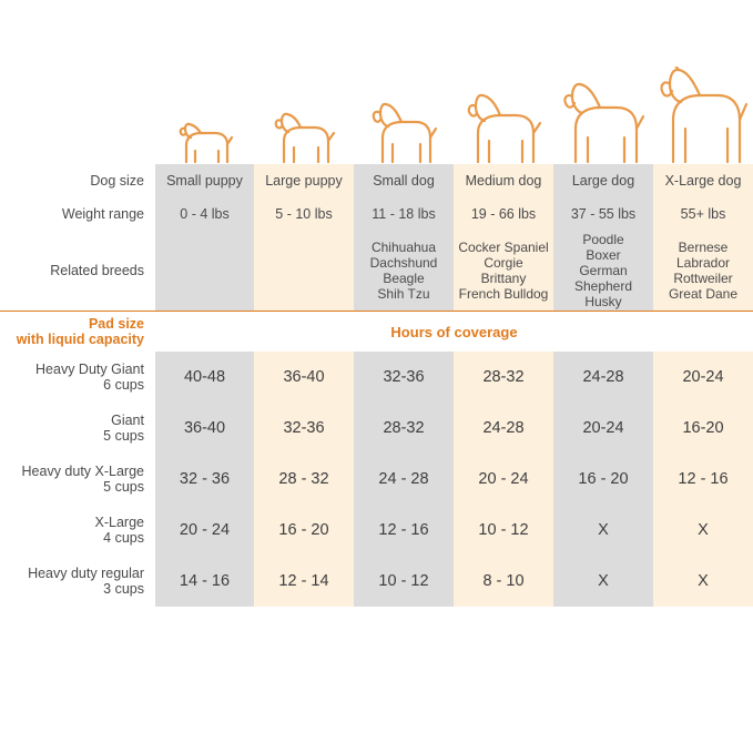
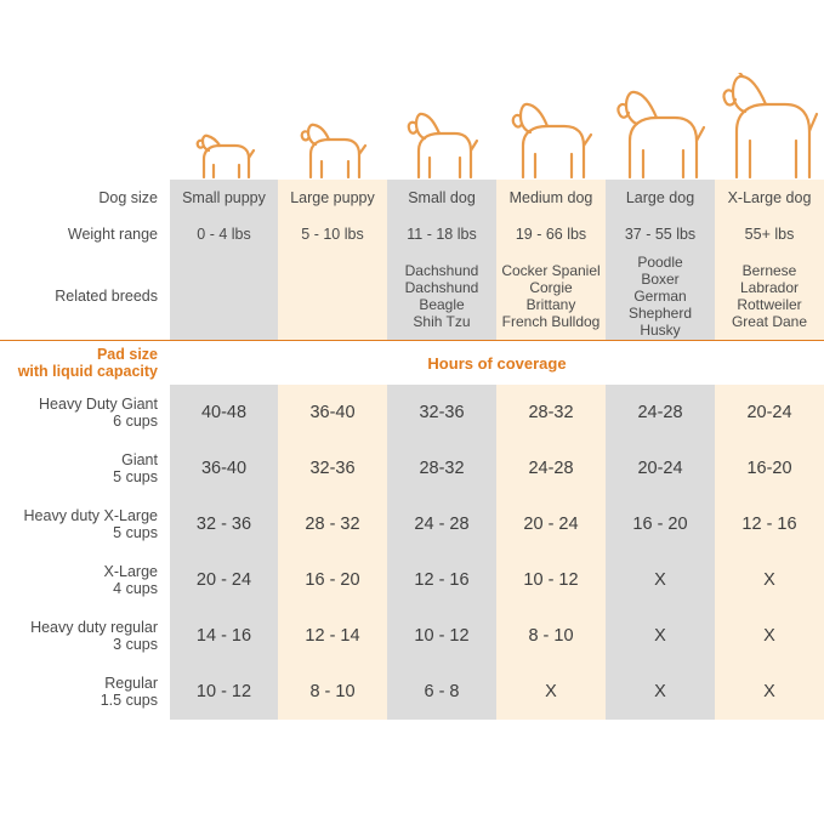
  Dog size	Small puppy	Large puppy	Small dog	Medium dog	Large dog	X-Large dog
  Weight range	0 - 4 lbs	5 - 10 lbs	11 - 18 lbs	19 - 66 lbs	37 - 55 lbs	55+ lbs
- Related breeds			Chihuahua Dachshund Beagle Shih Tzu	Cocker Spaniel Corgie Brittany French Bulldog	Poodle Boxer German Shepherd Husky	Bernese Labrador Rottweiler Great Dane
+ Related breeds			Dachshund Dachshund Beagle Shih Tzu	Cocker Spaniel Corgie Brittany French Bulldog	Poodle Boxer German Shepherd Husky	Bernese Labrador Rottweiler Great Dane
  Pad size with liquid capacity	Hours of coverage
  Heavy Duty Giant 6 cups	40-48	36-40	32-36	28-32	24-28	20-24
  Giant 5 cups	36-40	32-36	28-32	24-28	20-24	16-20
  Heavy duty X-Large 5 cups	32 - 36	28 - 32	24 - 28	20 - 24	16 - 20	12 - 16
  X-Large 4 cups	20 - 24	16 - 20	12 - 16	10 - 12	X	X
  Heavy duty regular 3 cups	14 - 16	12 - 14	10 - 12	8 - 10	X	X
+ Regular 1.5 cups	10 - 12	8 - 10	6 - 8	X	X	X
